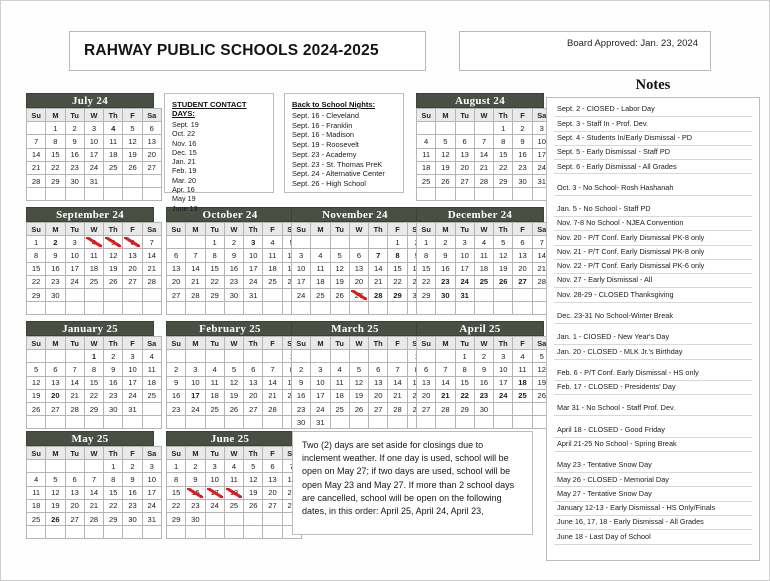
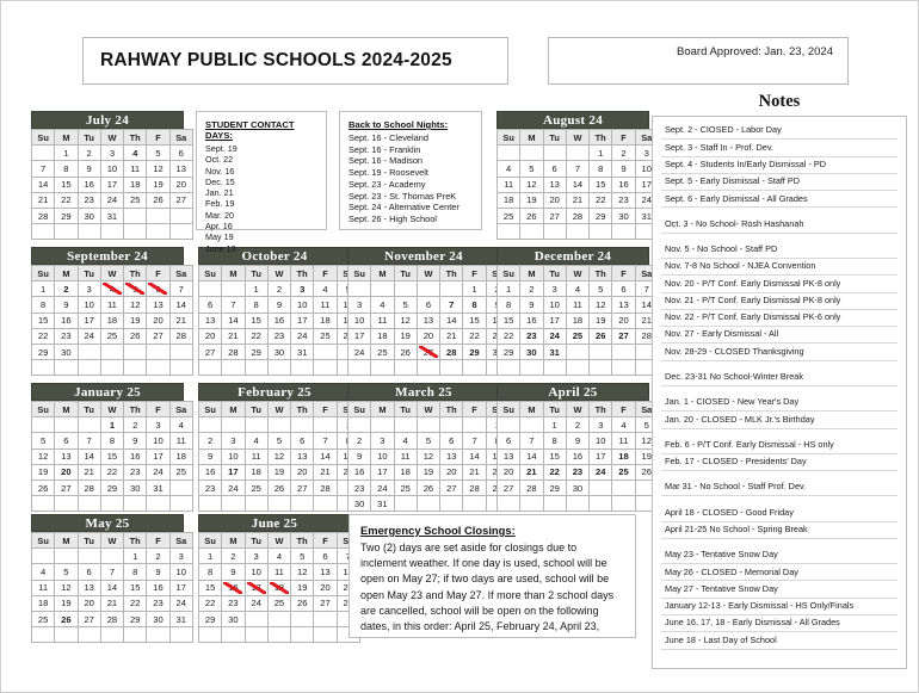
  RAHWAY PUBLIC SCHOOLS 2024-2025
  Board Approved: Jan. 23, 2024
  July 24
  Su	M	Tu	W	Th	F	Sa
  	1	2	3	4	5	6
  7	8	9	10	11	12	13
  14	15	16	17	18	19	20
  21	22	23	24	25	26	27
  28	29	30	31
  August 24
  Su	M	Tu	W	Th	F	Sa
  				1	2	3
  4	5	6	7	8	9	10
  11	12	13	14	15	16	17
  18	19	20	21	22	23	24
  25	26	27	28	29	30	31
  September 24
  Su	M	Tu	W	Th	F	Sa
  1	2	3	4	5	6	7
  8	9	10	11	12	13	14
  15	16	17	18	19	20	21
  22	23	24	25	26	27	28
  29	30
  October 24
  Su	M	Tu	W	Th	F	S
  		1	2	3	4
  6	7	8	9	10	11	1
  13	14	15	16	17	18	1
  20	21	22	23	24	25	2
  27	28	29	30	31
  November 24
  Su	M	Tu	W	Th	F	S
  3	4	5	6	7	8
  10	11	12	13	14	15	1
  17	18	19	20	21	22	2
  24	25	26	27	28	29	3
  December 24
  Su	M	Tu	W	Th	F	Sa
  1	2	3	4	5	6	7
  8	9	10	11	12	13	14
  15	16	17	18	19	20	21
  22	23	24	25	26	27	28
  29	30	31
  January 25
  Su	M	Tu	W	Th	F	Sa
  			1	2	3	4
  5	6	7	8	9	10	11
  12	13	14	15	16	17	18
  19	20	21	22	23	24	25
  26	27	28	29	30	31
  February 25
  Su	M	Tu	W	Th	F	S
  2	3	4	5	6	7
  9	10	11	12	13	14	1
  16	17	18	19	20	21	2
  23	24	25	26	27	28
  March 25
  Su	M	Tu	W	Th	F	S
  2	3	4	5	6	7
  9	10	11	12	13	14	1
  16	17	18	19	20	21	2
  23	24	25	26	27	28	2
  30	31
  April 25
  Su	M	Tu	W	Th	F	Sa
  		1	2	3	4	5
  6	7	8	9	10	11	12
  13	14	15	16	17	18	19
  20	21	22	23	24	25	26
  27	28	29	30
  May 25
  Su	M	Tu	W	Th	F	Sa
  				1	2	3
  4	5	6	7	8	9	10
  11	12	13	14	15	16	17
  18	19	20	21	22	23	24
  25	26	27	28	29	30	31
  June 25
  Su	M	Tu	W	Th	F	S
  1	2	3	4	5	6
  8	9	10	11	12	13	1
  15	16	17	18	19	20	2
  22	23	24	25	26	27	2
  29	30
  STUDENT CONTACT DAYS:
  Sept. 19
  Oct. 22
  Nov. 16
  Dec. 15
  Jan. 21
  Feb. 19
  Mar. 20
  Apr. 16
  May 19
  June 13
  Back to School Nights:
  Sept. 16 - Cleveland
  Sept. 16 - Franklin
  Sept. 16 - Madison
  Sept. 19 - Roosevelt
  Sept. 23 - Academy
  Sept. 23 - St. Thomas PreK
  Sept. 24 - Alternative Center
  Sept. 26 - High School
+ Emergency School Closings:
- Two (2) days are set aside for closings due to inclement weather. If one day is used, school will be open on May 27; if two days are used, school will be open May 23 and May 27. If more than 2 school days are cancelled, school will be open on the following dates, in this order: April 25, April 24, April 23,
+ Two (2) days are set aside for closings due to inclement weather. If one day is used, school will be open on May 27; if two days are used, school will be open May 23 and May 27. If more than 2 school days are cancelled, school will be open on the following dates, in this order: April 25, February 24, April 23,
  Notes
  Sept. 2 - CIOSED - Labor Day
  Sept. 3 - Staff In - Prof. Dev.
  Sept. 4 - Students In/Early Dismissal - PD
  Sept. 5 - Early Dismissal - Staff PD
  Sept. 6 - Early Dismissal - All Grades
  Oct. 3 - No School- Rosh Hashanah
- Jan. 5 - No School - Staff PD
+ Nov. 5 - No School - Staff PD
  Nov. 7-8 No School - NJEA Convention
  Nov. 20 - P/T Conf. Early Dismissal PK-8 only
  Nov. 21 - P/T Conf. Early Dismissal PK-8 only
  Nov. 22 - P/T Conf. Early Dismissal PK-6 only
  Nov. 27 - Early Dismissal - All
  Nov. 28-29 - CLOSED Thanksgiving
  Dec. 23-31 No School-Winter Break
  Jan. 1 - CIOSED - New Year's Day
  Jan. 20 - CLOSED - MLK Jr.'s Birthday
  Feb. 6 - P/T Conf. Early Dismissal - HS only
  Feb. 17 - CLOSED - Presidents' Day
  Mar 31 - No School - Staff Prof. Dev.
  April 18 - CLOSED - Good Friday
  April 21-25 No School - Spring Break
  May 23 - Tentative Snow Day
  May 26 - CLOSED - Memorial Day
  May 27 - Tentative Snow Day
  January 12-13 - Early Dismissal - HS Only/Finals
  June 16, 17, 18 - Early Dismissal - All Grades
  June 18 - Last Day of School
